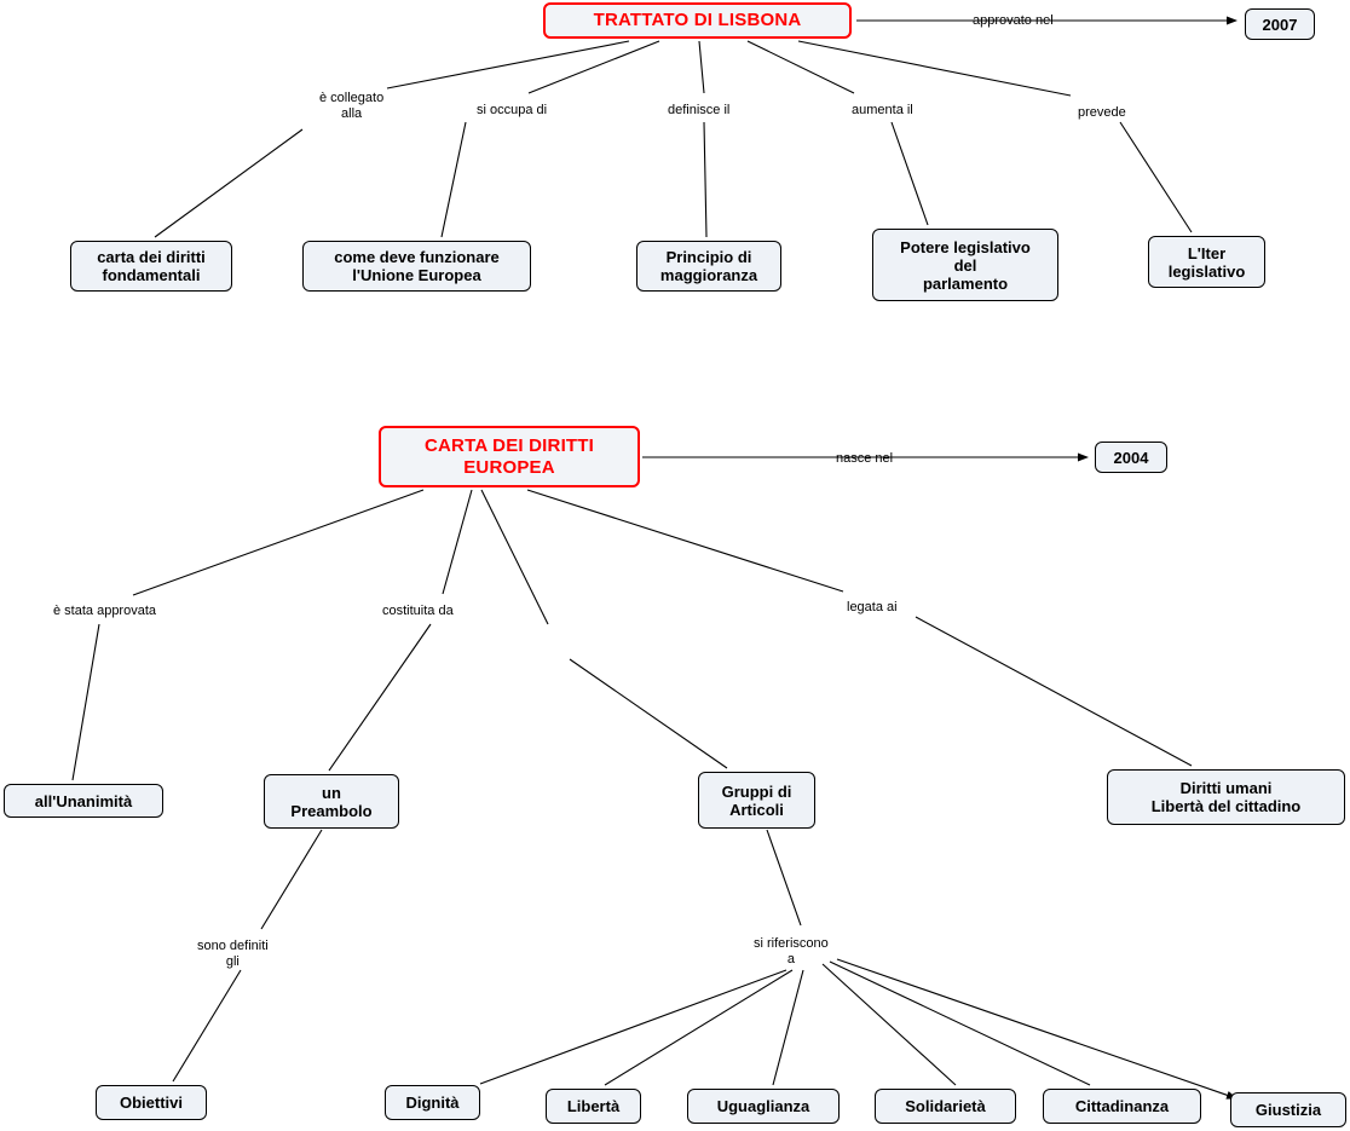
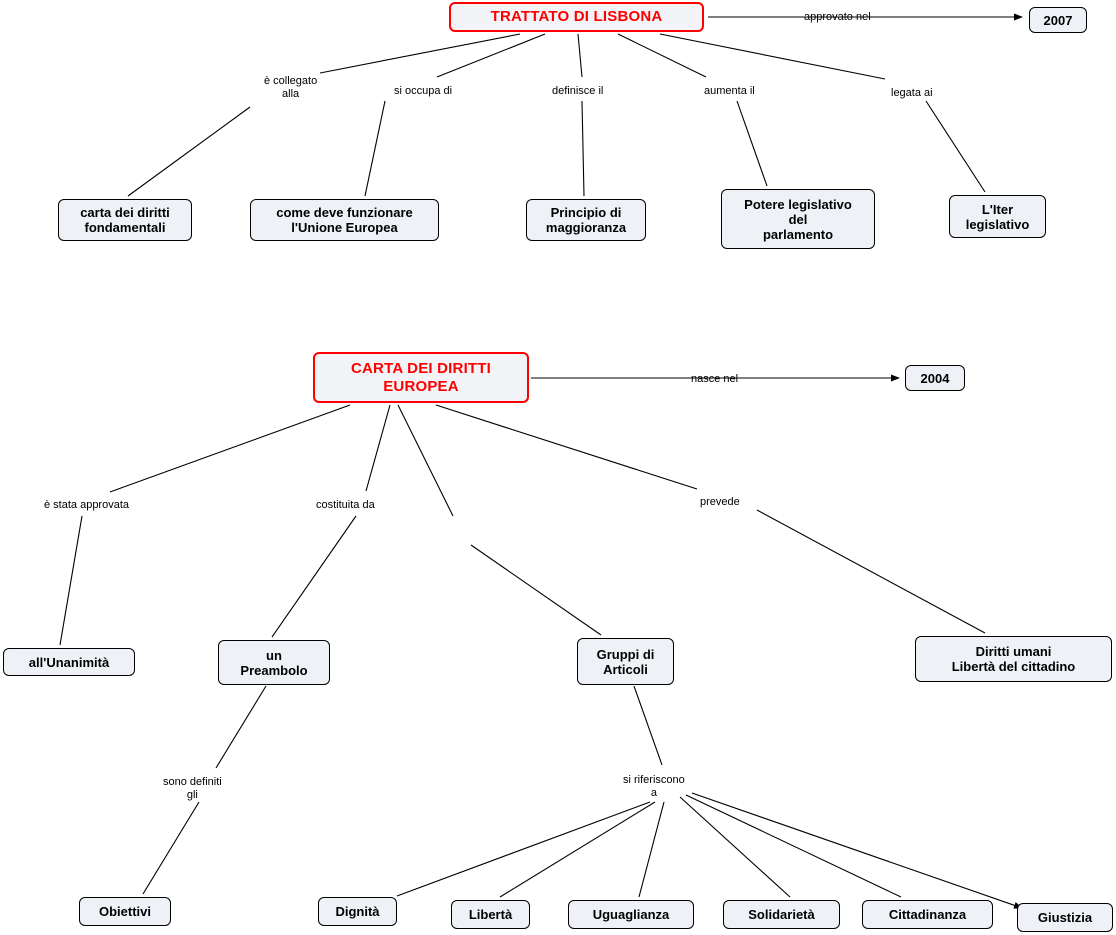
  TRATTATO DI LISBONA
  2007
  carta dei diritti
  fondamentali
  come deve funzionare
  l'Unione Europea
  Principio di
  maggioranza
  Potere legislativo
  del
  parlamento
  L'Iter
  legislativo
  CARTA DEI DIRITTI
  EUROPEA
  2004
  all'Unanimità
  un
  Preambolo
  Gruppi di
  Articoli
  Diritti umani
  Libertà del cittadino
  Obiettivi
  Dignità
  Libertà
  Uguaglianza
  Solidarietà
  Cittadinanza
  Giustizia
  approvato nel
  è collegato
  alla
  si occupa di
  definisce il
  aumenta il
- prevede
+ legata ai
  nasce nel
  è stata approvata
  costituita da
- legata ai
+ prevede
  sono definiti
  gli
  si riferiscono
  a
